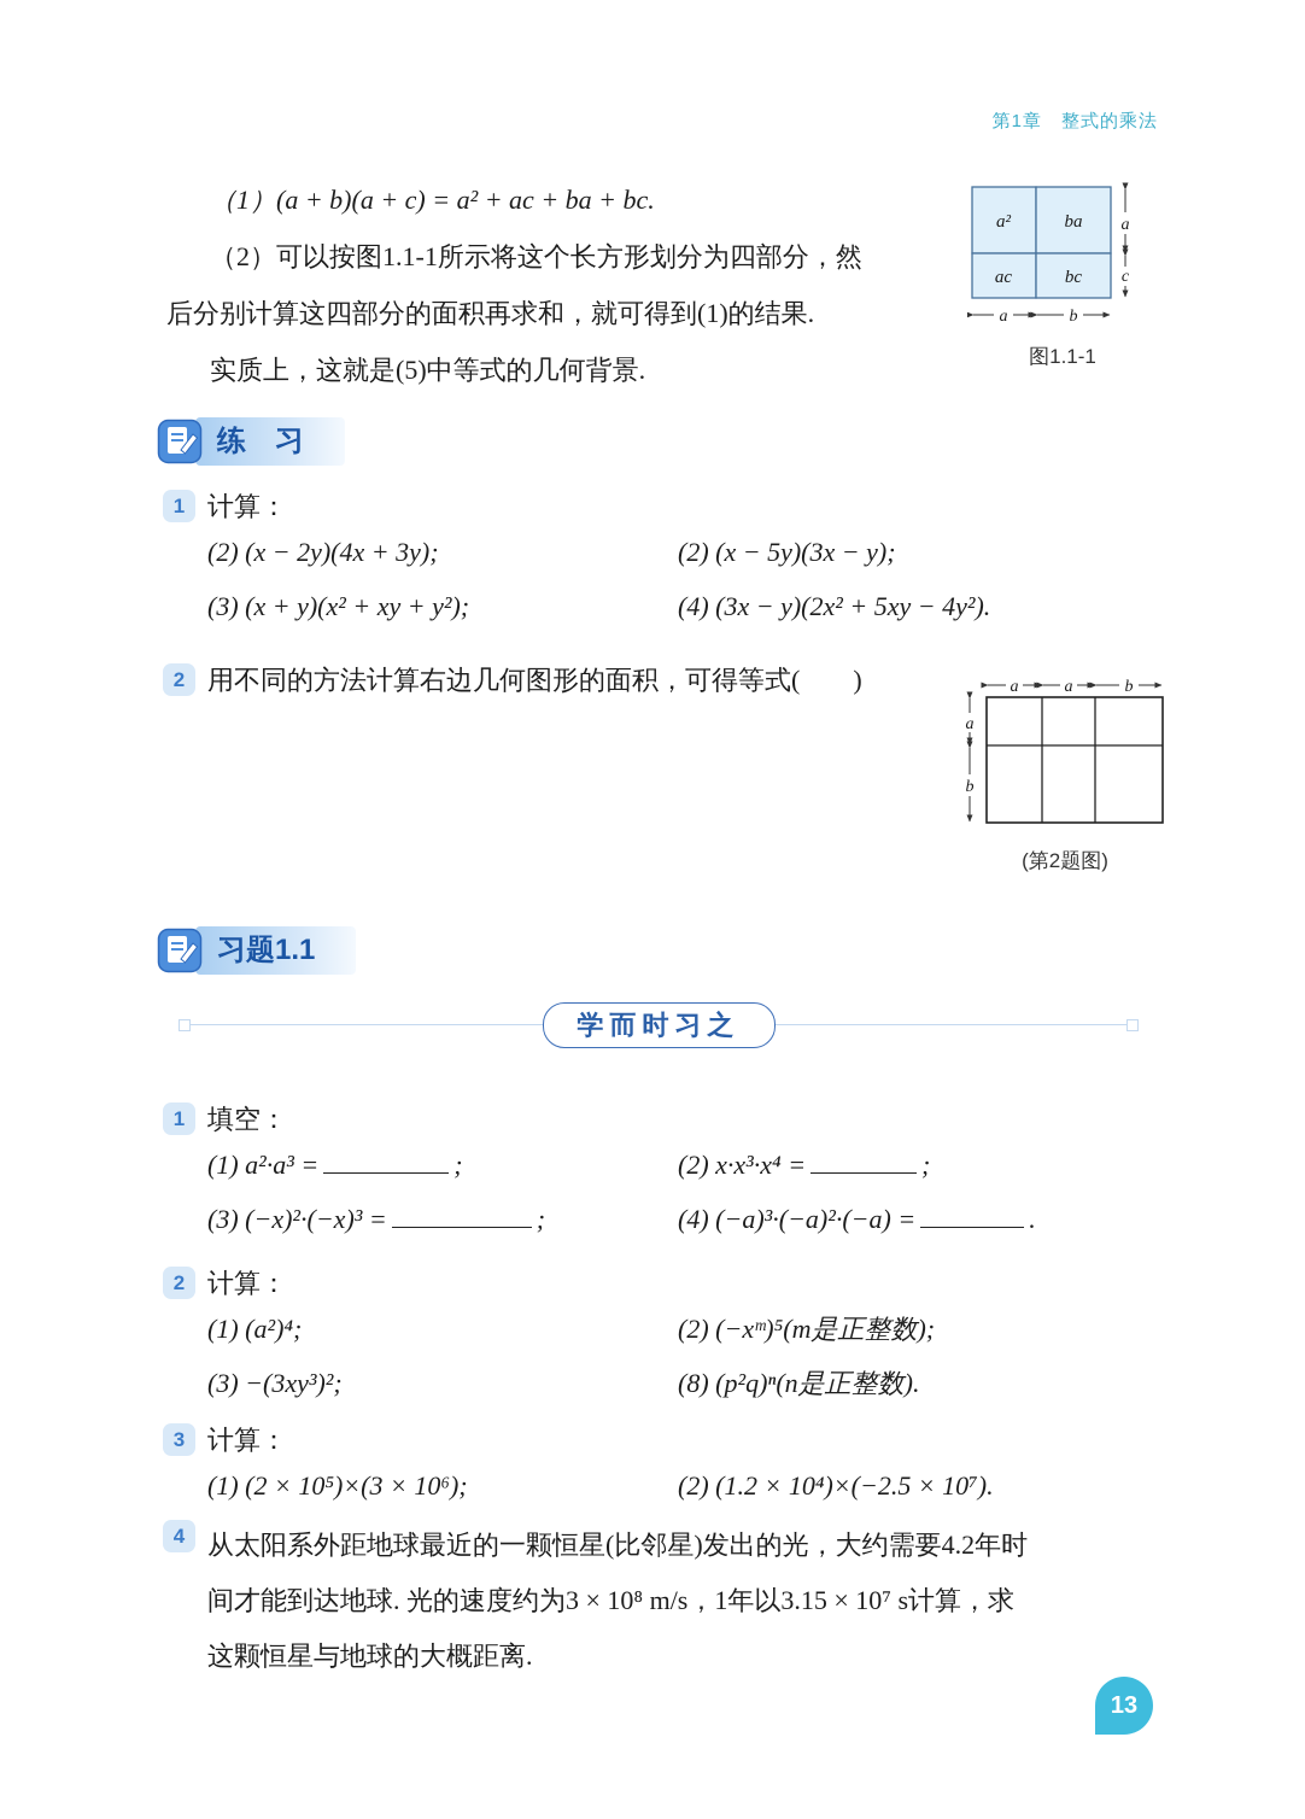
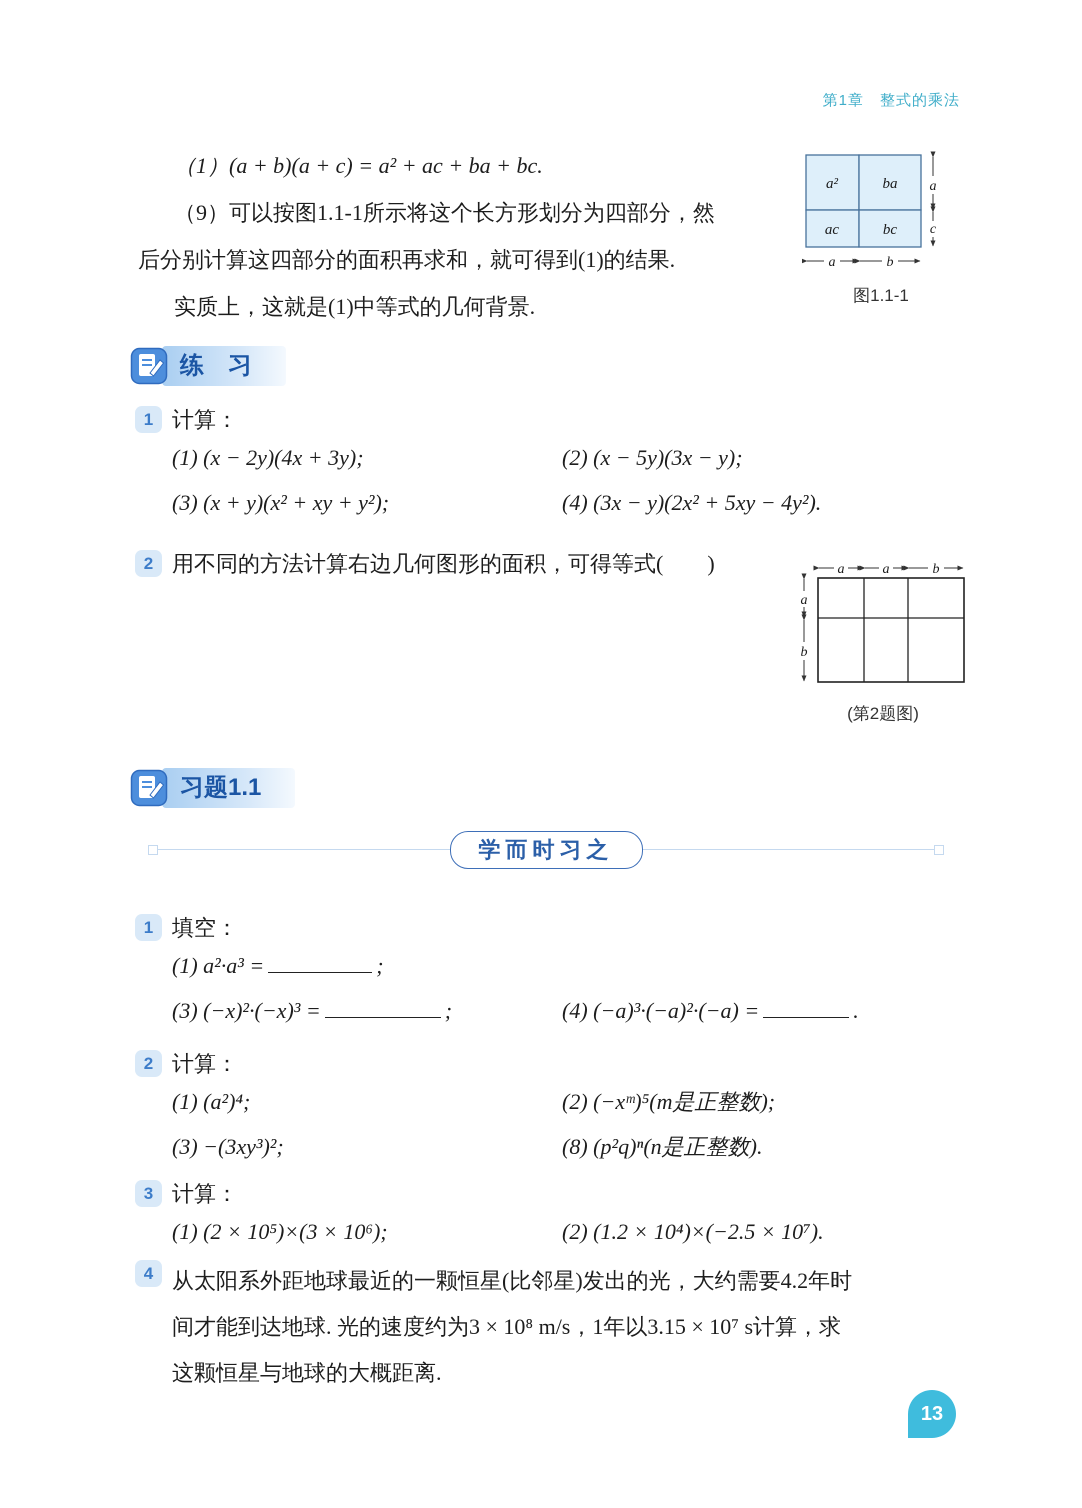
  第1章 整式的乘法
  （1）(a + b)(a + c) = a² + ac + ba + bc.
- （2）可以按图1.1-1所示将这个长方形划分为四部分，然
+ （9）可以按图1.1-1所示将这个长方形划分为四部分，然
  后分别计算这四部分的面积再求和，就可得到(1)的结果.
- 实质上，这就是(5)中等式的几何背景.
+ 实质上，这就是(1)中等式的几何背景.
  a²
  ba
  ac
  bc
  a
  c
  a
  b
  图1.1-1
  练 习
  1
  计算：
- (2) (x − 2y)(4x + 3y);
+ (1) (x − 2y)(4x + 3y);
  (2) (x − 5y)(3x − y);
  (3) (x + y)(x² + xy + y²);
  (4) (3x − y)(2x² + 5xy − 4y²).
  2
  用不同的方法计算右边几何图形的面积，可得等式( )
  a
  a
  b
  a
  b
  (第2题图)
  习题1.1
  学而时习之
  1
  填空：
  (1) a²·a³ = ;
- (2) x·x³·x⁴ = ;
  (3) (−x)²·(−x)³ = ;
  (4) (−a)³·(−a)²·(−a) = .
  2
  计算：
  (1) (a²)⁴;
  (2) (−xᵐ)⁵(m是正整数);
  (3) −(3xy³)²;
  (8) (p²q)ⁿ(n是正整数).
  3
  计算：
  (1) (2 × 10⁵)×(3 × 10⁶);
  (2) (1.2 × 10⁴)×(−2.5 × 10⁷).
  4
  从太阳系外距地球最近的一颗恒星(比邻星)发出的光，大约需要4.2年时
  间才能到达地球. 光的速度约为3 × 10⁸ m/s，1年以3.15 × 10⁷ s计算，求
  这颗恒星与地球的大概距离.
  13
